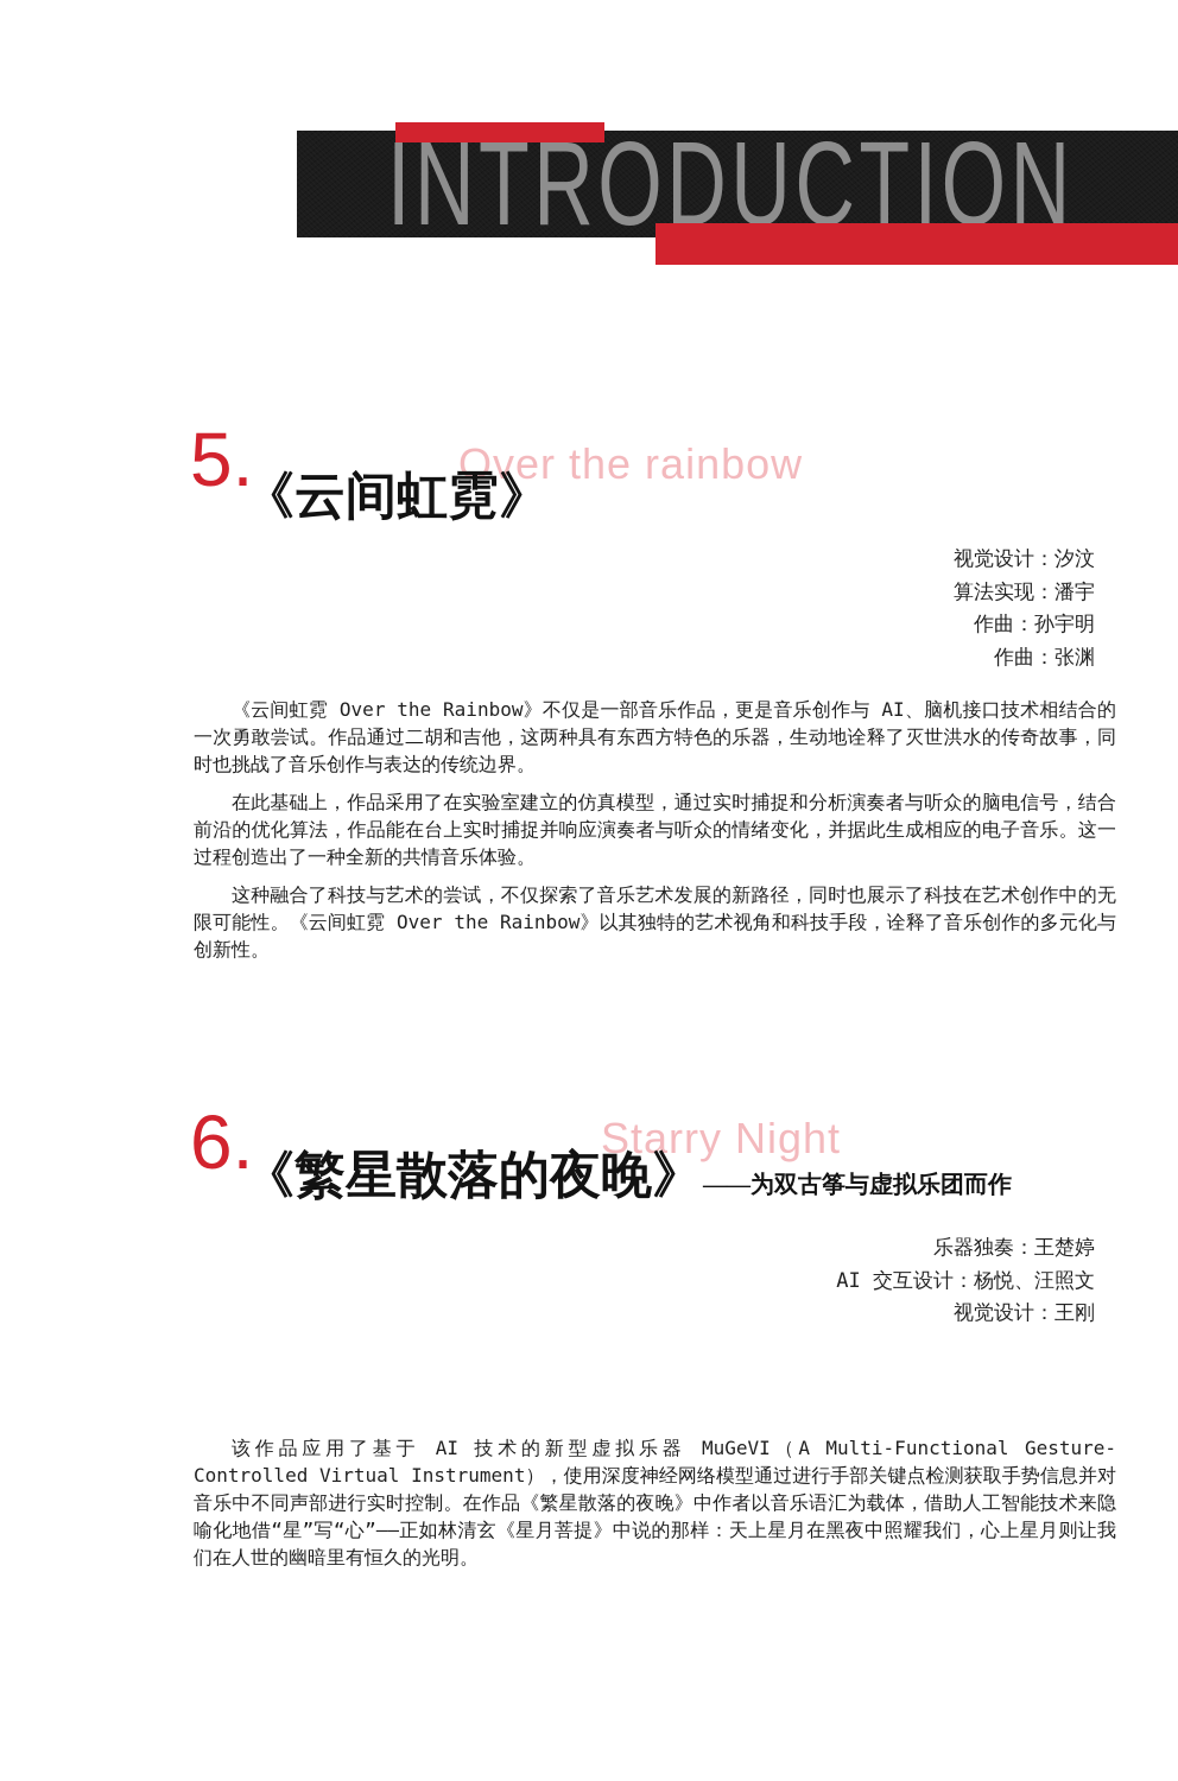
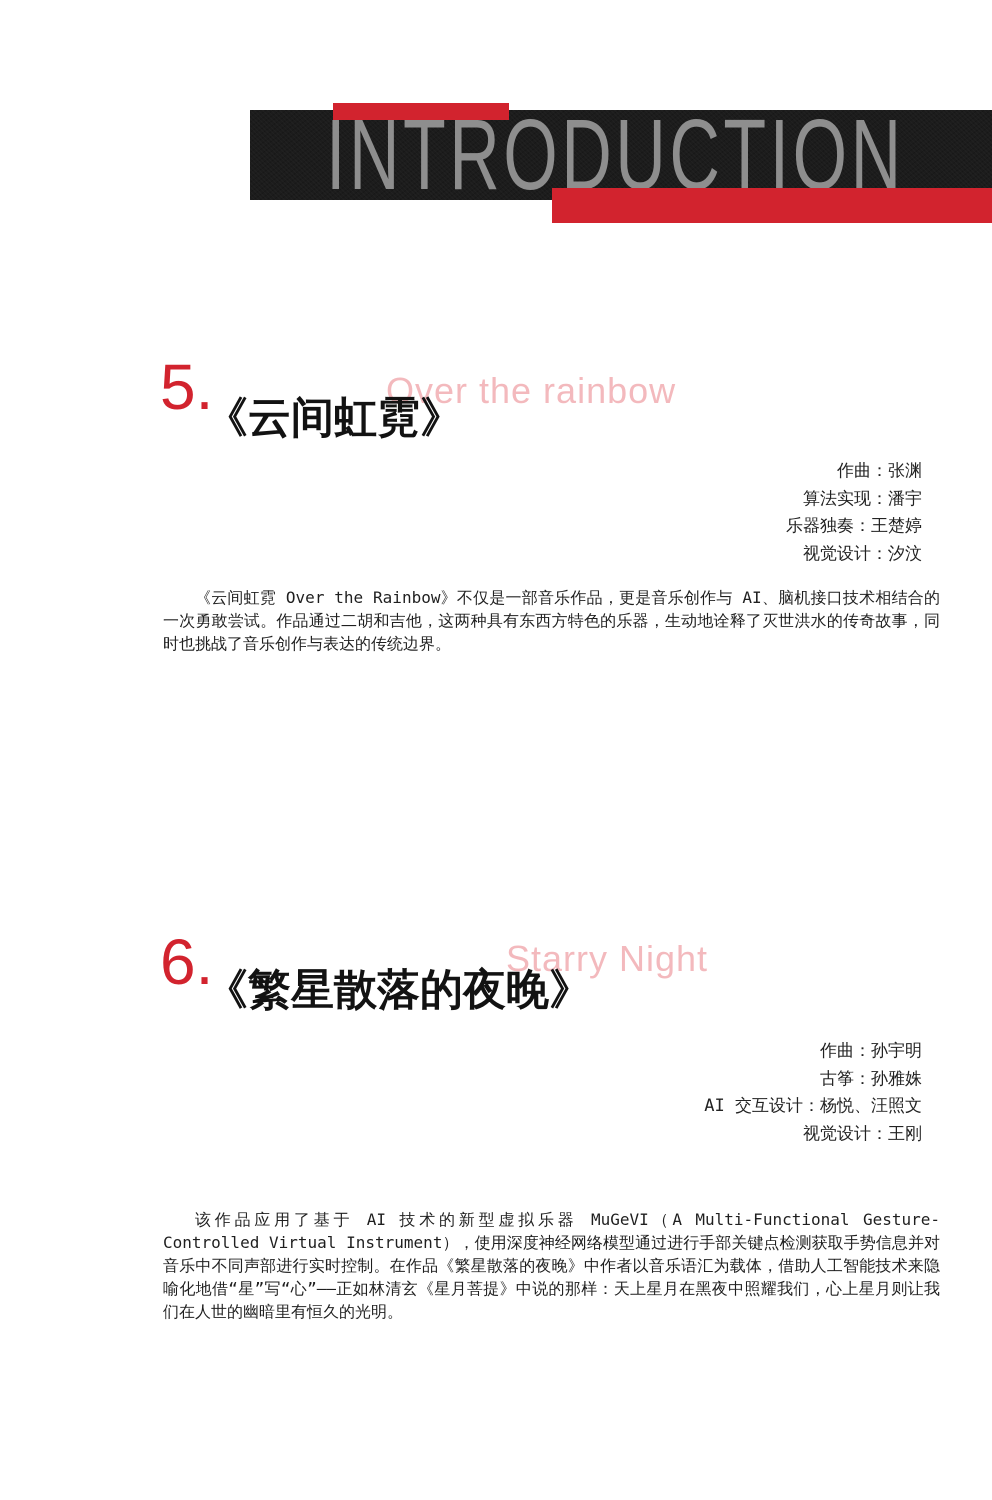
  INTRODUCTION
  5.
  Over the rainbow
  《云间虹霓》
- 视觉设计：汐汶
+ 作曲：张渊
  算法实现：潘宇
- 作曲：孙宇明
+ 乐器独奏：王楚婷
- 作曲：张渊
+ 视觉设计：汐汶
  《云间虹霓 Over the Rainbow》不仅是一部音乐作品，更是音乐创作与 AI、脑机接口技术相结合的一次勇敢尝试。作品通过二胡和吉他，这两种具有东西方特色的乐器，生动地诠释了灭世洪水的传奇故事，同时也挑战了音乐创作与表达的传统边界。
- 在此基础上，作品采用了在实验室建立的仿真模型，通过实时捕捉和分析演奏者与听众的脑电信号，结合前沿的优化算法，作品能在台上实时捕捉并响应演奏者与听众的情绪变化，并据此生成相应的电子音乐。这一过程创造出了一种全新的共情音乐体验。
- 这种融合了科技与艺术的尝试，不仅探索了音乐艺术发展的新路径，同时也展示了科技在艺术创作中的无限可能性。《云间虹霓 Over the Rainbow》以其独特的艺术视角和科技手段，诠释了音乐创作的多元化与创新性。
  6.
  Starry Night
  《繁星散落的夜晚》
- ——为双古筝与虚拟乐团而作
- 乐器独奏：王楚婷
+ 作曲：孙宇明
+ 古筝：孙雅姝
  AI 交互设计：杨悦、汪照文
  视觉设计：王刚
  该作品应用了基于 AI 技术的新型虚拟乐器 MuGeVI（A Multi-Functional Gesture-Controlled Virtual Instrument），使用深度神经网络模型通过进行手部关键点检测获取手势信息并对音乐中不同声部进行实时控制。在作品《繁星散落的夜晚》中作者以音乐语汇为载体，借助人工智能技术来隐喻化地借“星”写“心”——正如林清玄《星月菩提》中说的那样：天上星月在黑夜中照耀我们，心上星月则让我们在人世的幽暗里有恒久的光明。
